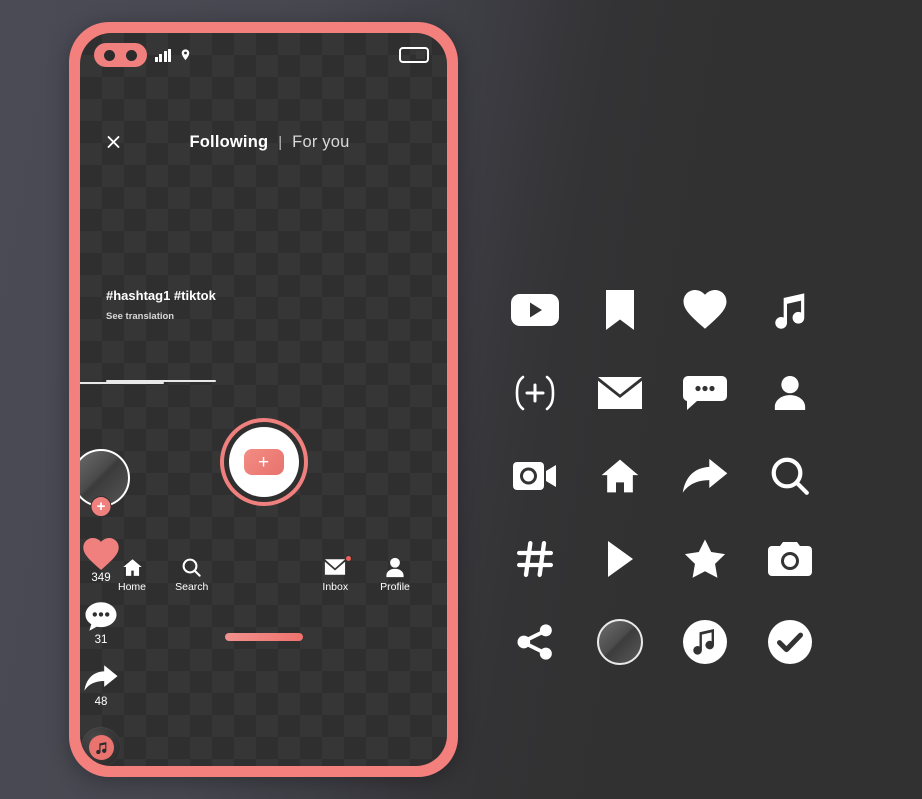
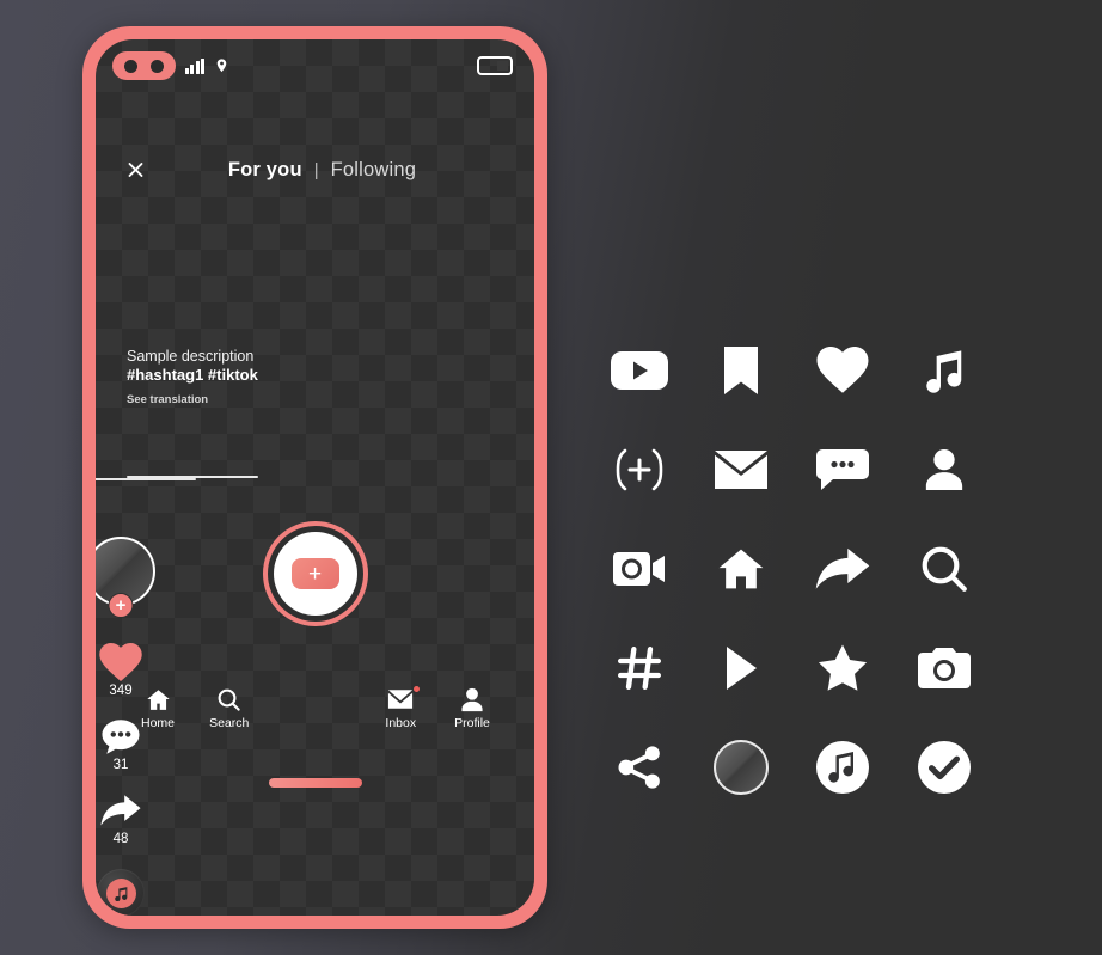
- Following
+ For you
  |
- For you
+ Following
  +
  349
  31
  48
+ Sample description
  #hashtag1 #tiktok
  See translation
  +
  Home
  Search
  Inbox
  Profile
